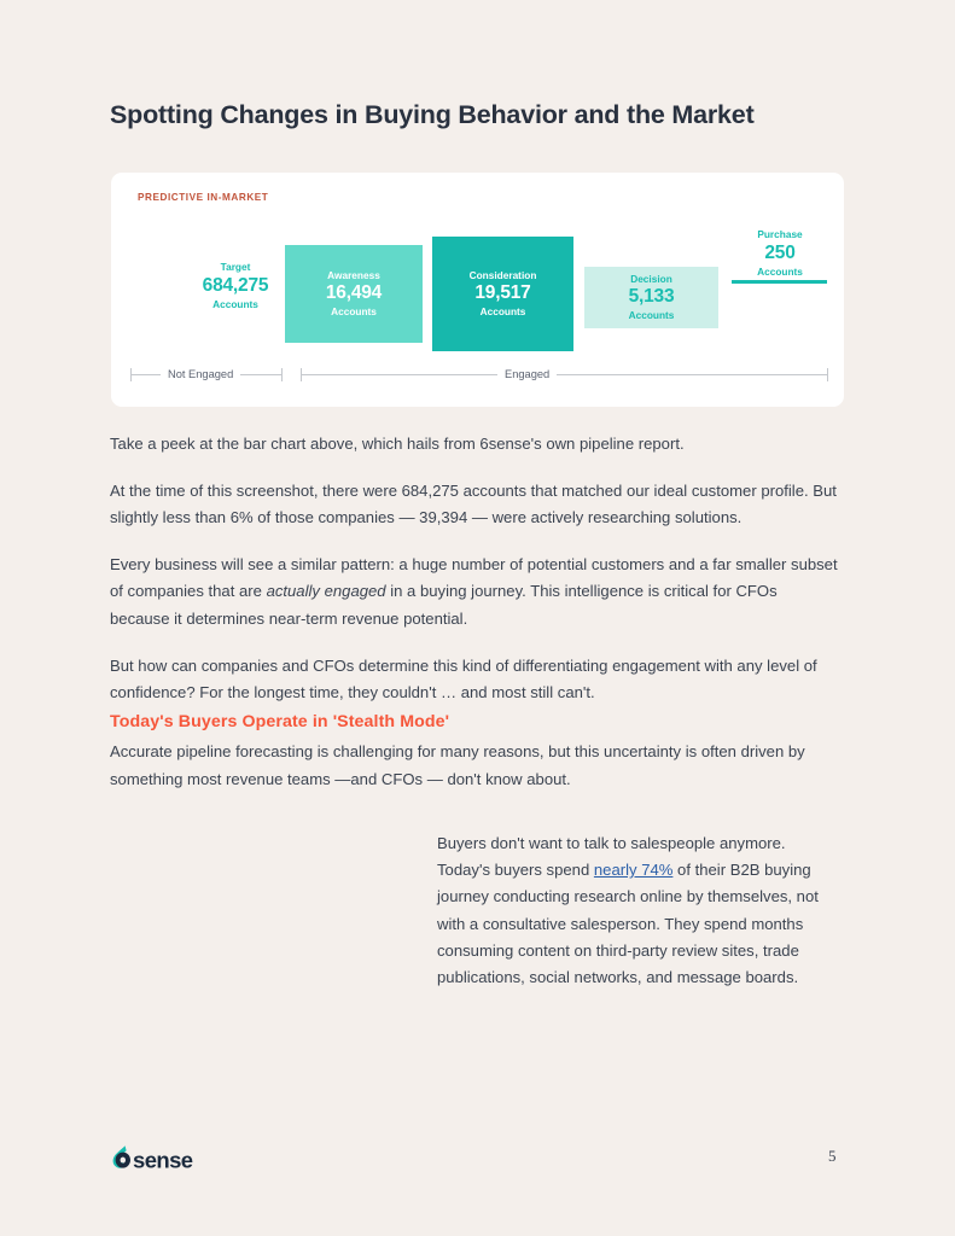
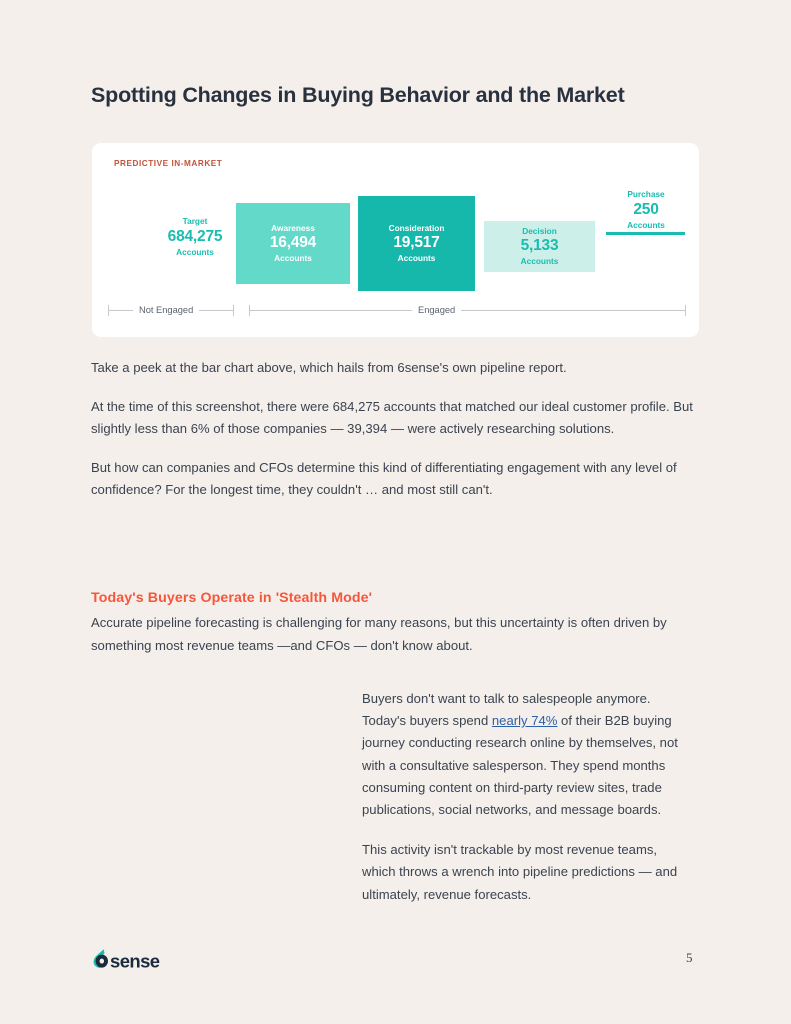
  Spotting Changes in Buying Behavior and the Market
  PREDICTIVE IN-MARKET
  Target
  684,275
  Accounts
  Awareness
  16,494
  Accounts
  Consideration
  19,517
  Accounts
  Decision
  5,133
  Accounts
  Purchase
  250
  Accounts
  Not Engaged
  Engaged
  Take a peek at the bar chart above, which hails from 6sense's own pipeline report.
  At the time of this screenshot, there were 684,275 accounts that matched our ideal customer profile. But slightly less than 6% of those companies — 39,394 — were actively researching solutions.
- Every business will see a similar pattern: a huge number of potential customers and a far smaller subset of companies that are actually engaged in a buying journey. This intelligence is critical for CFOs because it determines near-term revenue potential.
  But how can companies and CFOs determine this kind of differentiating engagement with any level of confidence? For the longest time, they couldn't … and most still can't.
  Today's Buyers Operate in 'Stealth Mode'
  Accurate pipeline forecasting is challenging for many reasons, but this uncertainty is often driven by something most revenue teams —and CFOs — don't know about.
  Buyers don't want to talk to salespeople anymore. Today's buyers spend nearly 74% of their B2B buying journey conducting research online by themselves, not with a consultative salesperson. They spend months consuming content on third-party review sites, trade publications, social networks, and message boards.
+ This activity isn't trackable by most revenue teams, which throws a wrench into pipeline predictions — and ultimately, revenue forecasts.
  sense
  5
